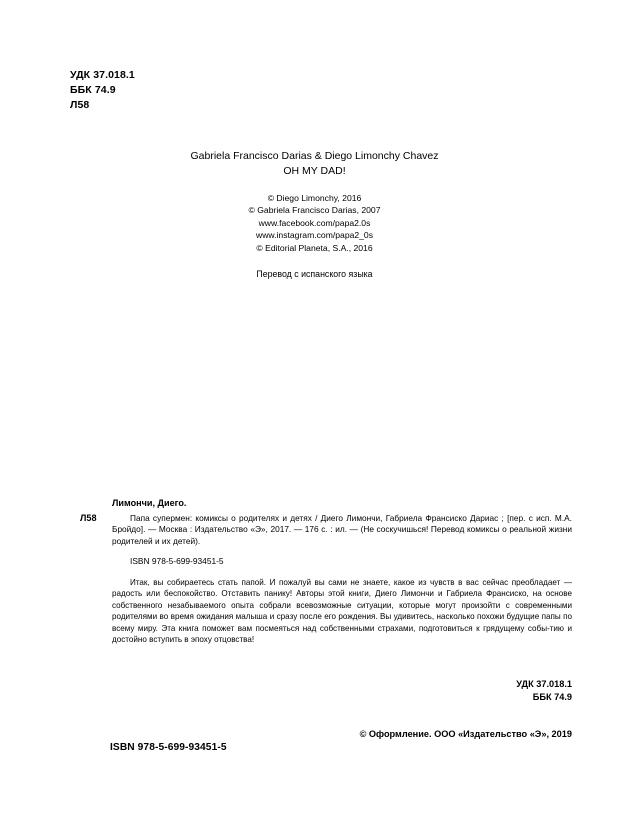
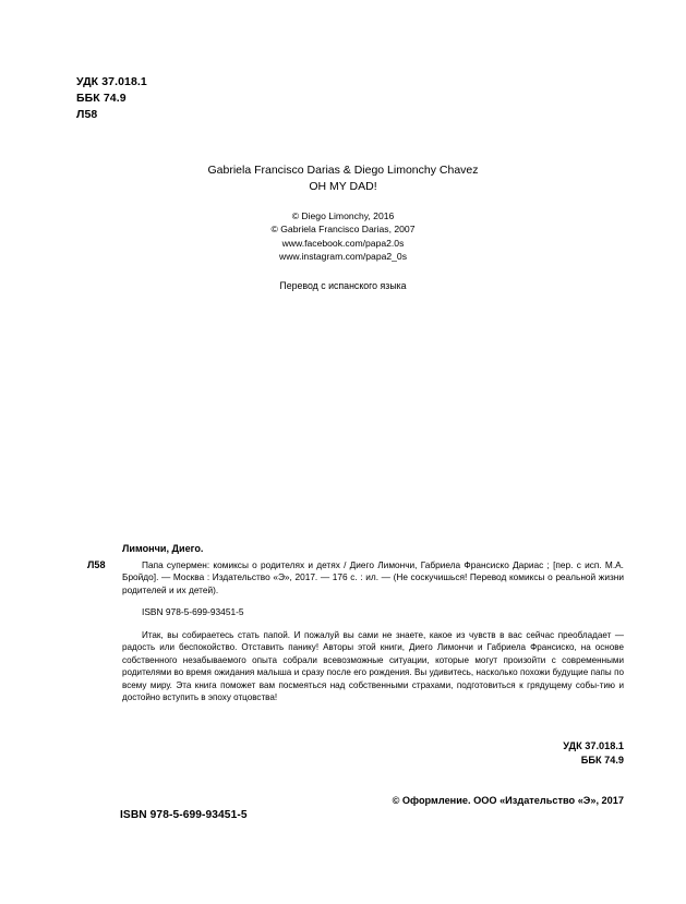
  УДК 37.018.1
  ББК 74.9
  Л58
  Gabriela Francisco Darias & Diego Limonchy Chavez
  OH MY DAD!
  © Diego Limonchy, 2016
  © Gabriela Francisco Darias, 2007
  www.facebook.com/papa2.0s
  www.instagram.com/papa2_0s
- © Editorial Planeta, S.A., 2016
  Перевод с испанского языка
  Лимончи, Диего.
  Л58
  Папа супермен: комиксы о родителях и детях / Диего Лимончи, Габриела Франсиско Дариас ; [пер. с исп. М.А. Бройдо]. — Москва : Издательство «Э», 2017. — 176 с. : ил. — (Не соскучишься! Перевод комиксы о реальной жизни родителей и их детей).
  ISBN 978-5-699-93451-5
  Итак, вы собираетесь стать папой. И пожалуй вы сами не знаете, какое из чувств в вас сейчас преобладает — радость или беспокойство. Отставить панику! Авторы этой книги, Диего Лимончи и Габриела Франсиско, на основе собственного незабываемого опыта собрали всевозможные ситуации, которые могут произойти с современными родителями во время ожидания малыша и сразу после его рождения. Вы удивитесь, насколько похожи будущие папы по всему миру. Эта книга поможет вам посмеяться над собственными страхами, подготовиться к грядущему собы-тию и достойно вступить в эпоху отцовства!
  УДК 37.018.1
  ББК 74.9
- © Оформление. ООО «Издательство «Э», 2019
+ © Оформление. ООО «Издательство «Э», 2017
  ISBN 978-5-699-93451-5
